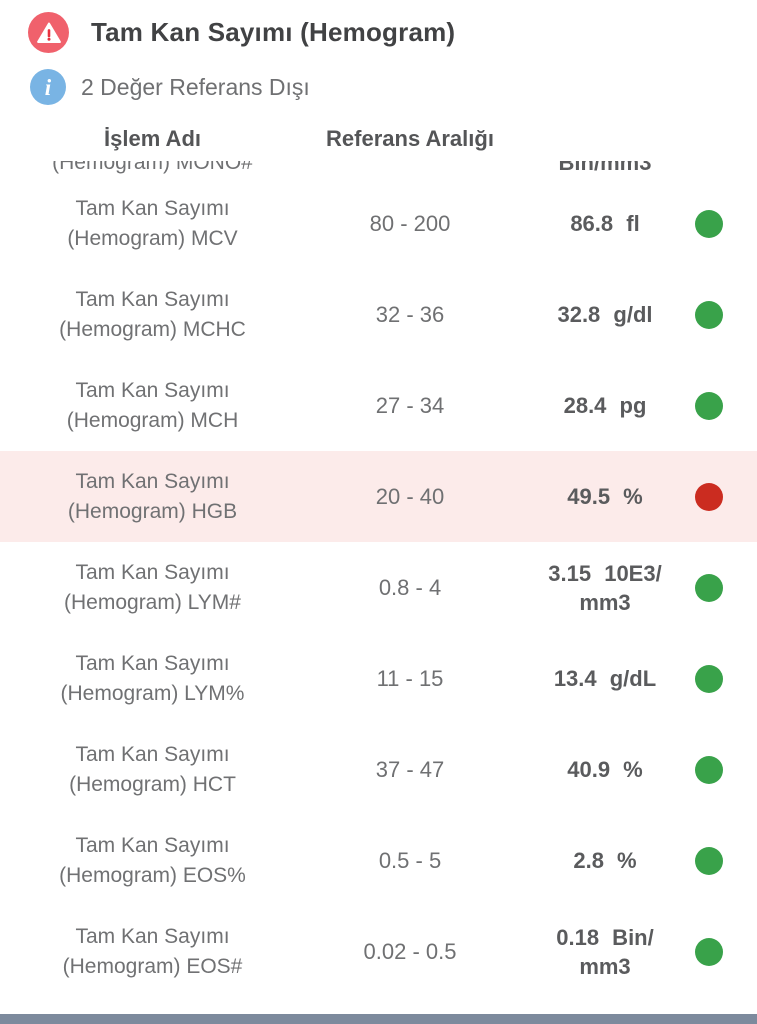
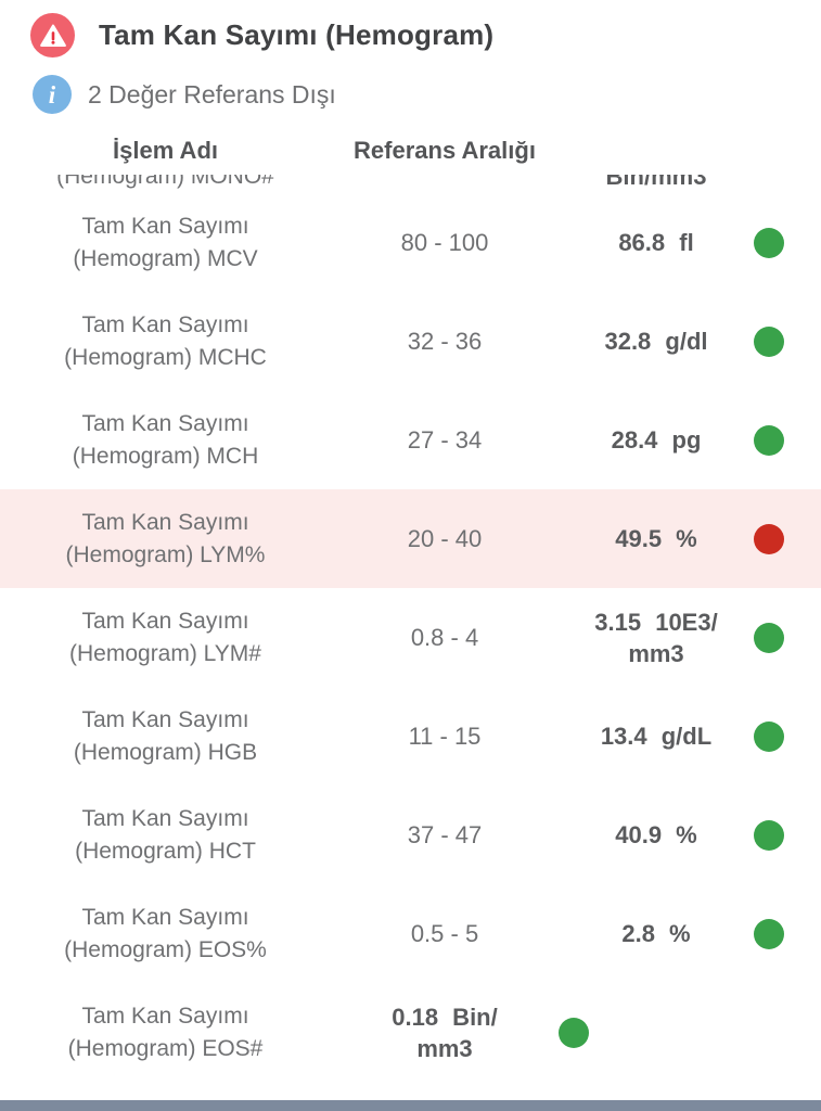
  Tam Kan Sayımı (Hemogram)
  i
  2 Değer Referans Dışı
  İşlem Adı
  Referans Aralığı
  (Hemogram) MONO#
  Bin/mm3
  Tam Kan Sayımı
  (Hemogram) MCV
- 80 - 200
+ 80 - 100
  86.8 fl
  Tam Kan Sayımı
  (Hemogram) MCHC
  32 - 36
  32.8 g/dl
  Tam Kan Sayımı
  (Hemogram) MCH
  27 - 34
  28.4 pg
  Tam Kan Sayımı
- (Hemogram) HGB
+ (Hemogram) LYM%
  20 - 40
  49.5 %
  Tam Kan Sayımı
  (Hemogram) LYM#
  0.8 - 4
  3.15 10E3/
  mm3
  Tam Kan Sayımı
- (Hemogram) LYM%
+ (Hemogram) HGB
  11 - 15
  13.4 g/dL
  Tam Kan Sayımı
  (Hemogram) HCT
  37 - 47
  40.9 %
  Tam Kan Sayımı
  (Hemogram) EOS%
  0.5 - 5
  2.8 %
  Tam Kan Sayımı
  (Hemogram) EOS#
- 0.02 - 0.5
  0.18 Bin/
  mm3
